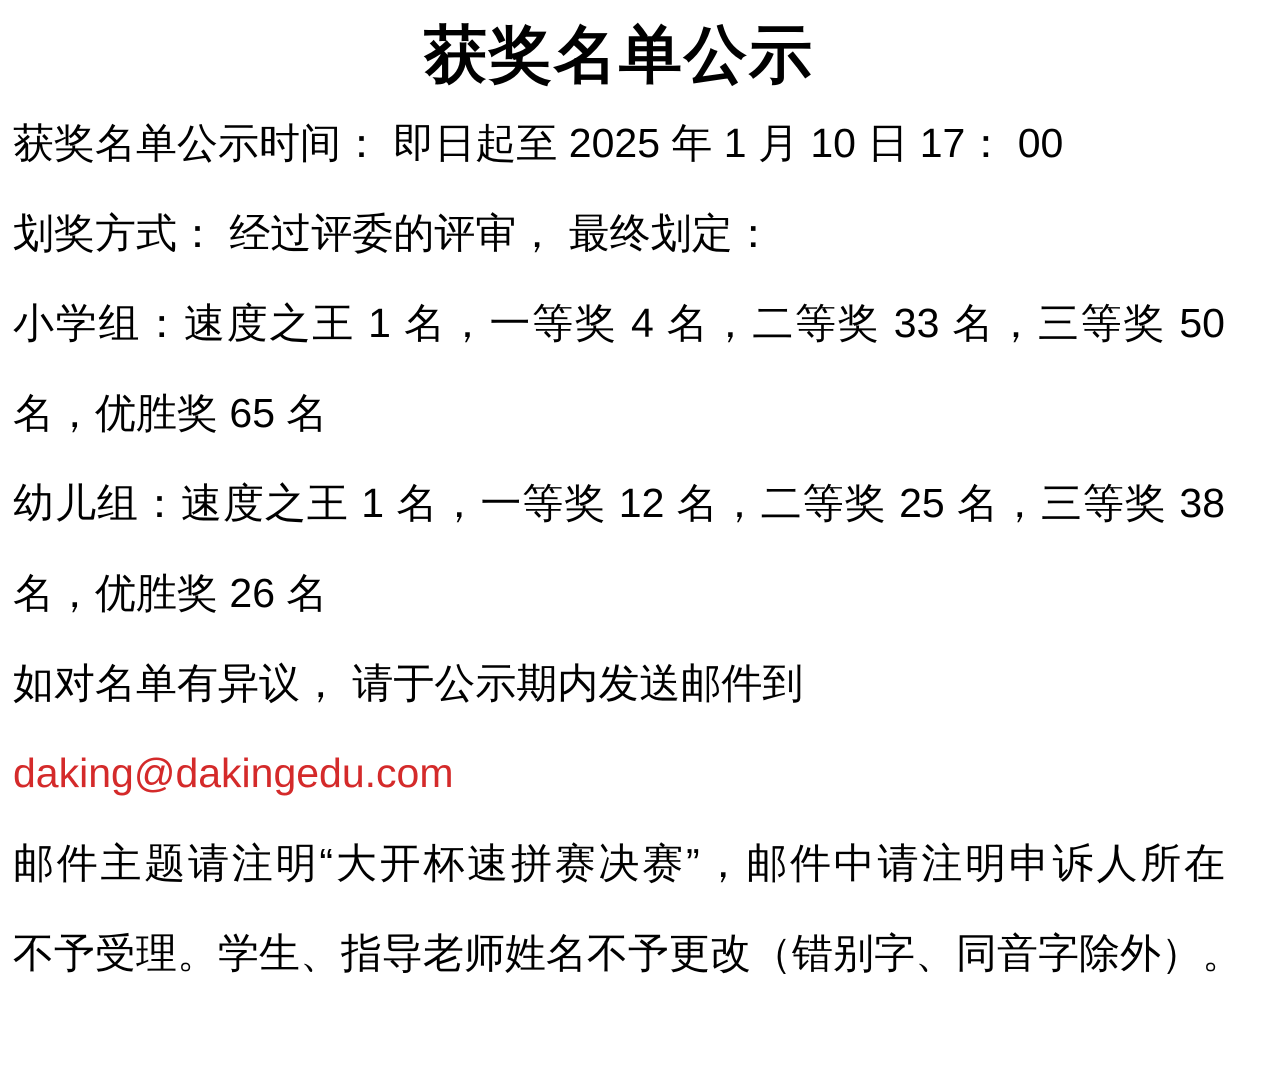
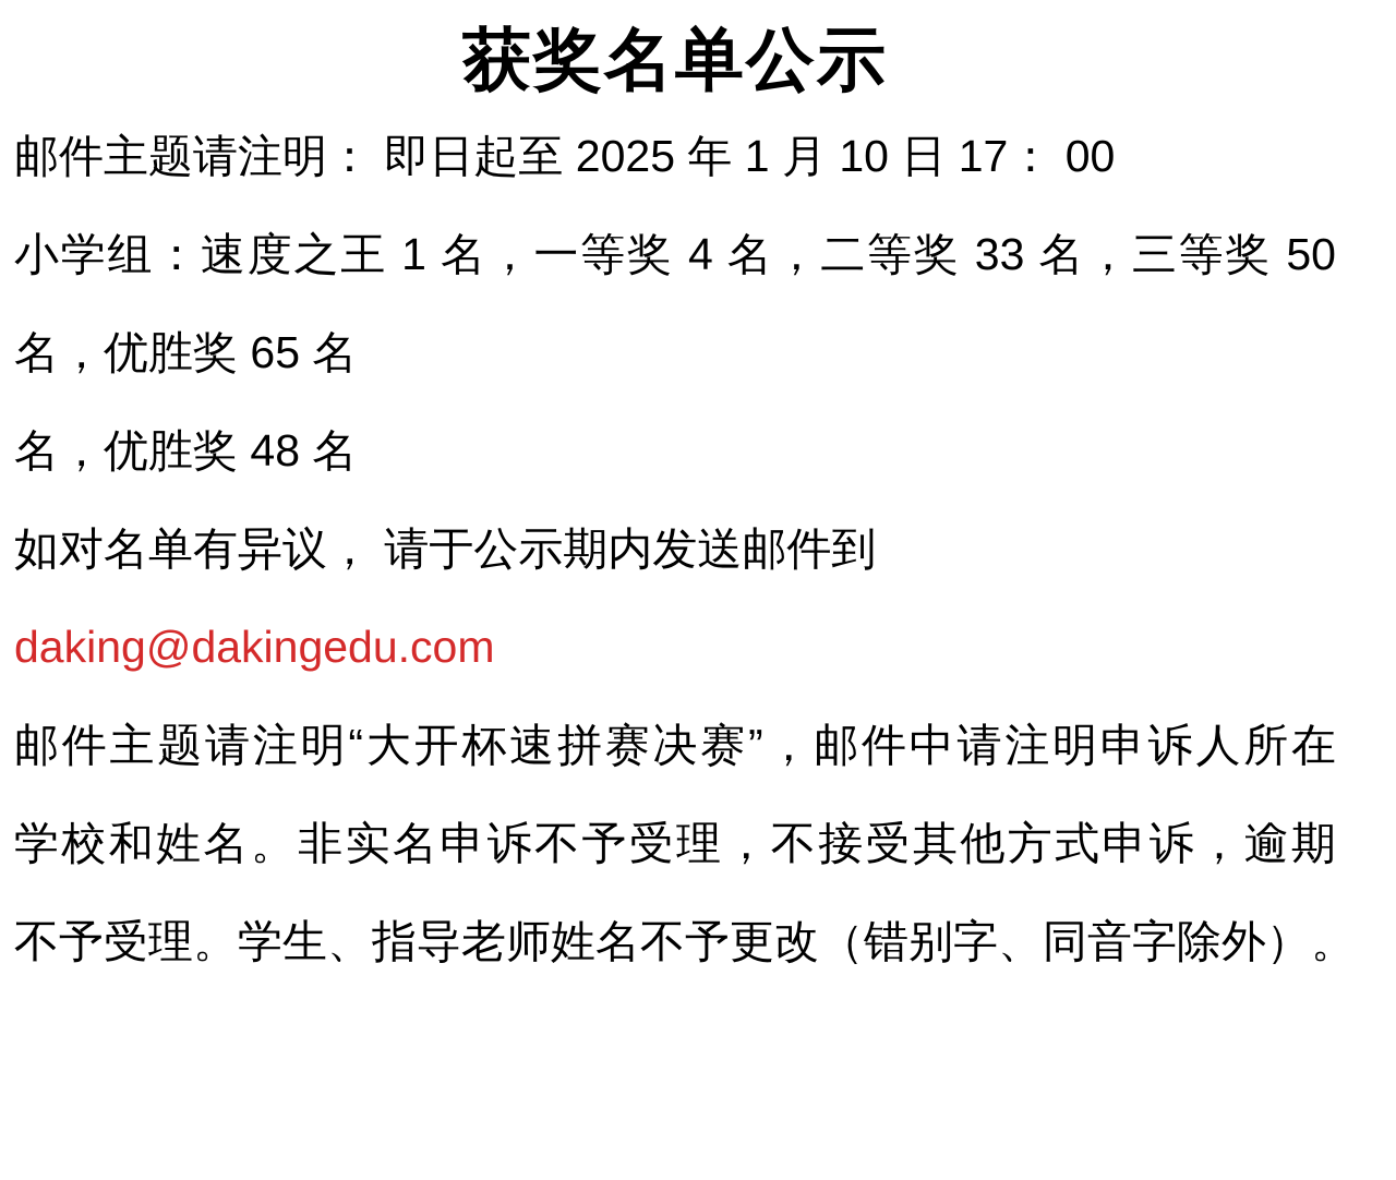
  获奖名单公示
- 获奖名单公示时间： 即日起至 2025 年 1 月 10 日 17： 00
+ 邮件主题请注明： 即日起至 2025 年 1 月 10 日 17： 00
- 划奖方式： 经过评委的评审， 最终划定：
  小学组：速度之王 1 名，一等奖 4 名，二等奖 33 名，三等奖 50
  名，优胜奖 65 名
- 幼儿组：速度之王 1 名，一等奖 12 名，二等奖 25 名，三等奖 38
- 名，优胜奖 26 名
+ 名，优胜奖 48 名
  如对名单有异议， 请于公示期内发送邮件到
  daking@dakingedu.com
  邮件主题请注明“大开杯速拼赛决赛”，邮件中请注明申诉人所在
+ 学校和姓名。非实名申诉不予受理，不接受其他方式申诉，逾期
  不予受理。学生、指导老师姓名不予更改（错别字、同音字除外）。
